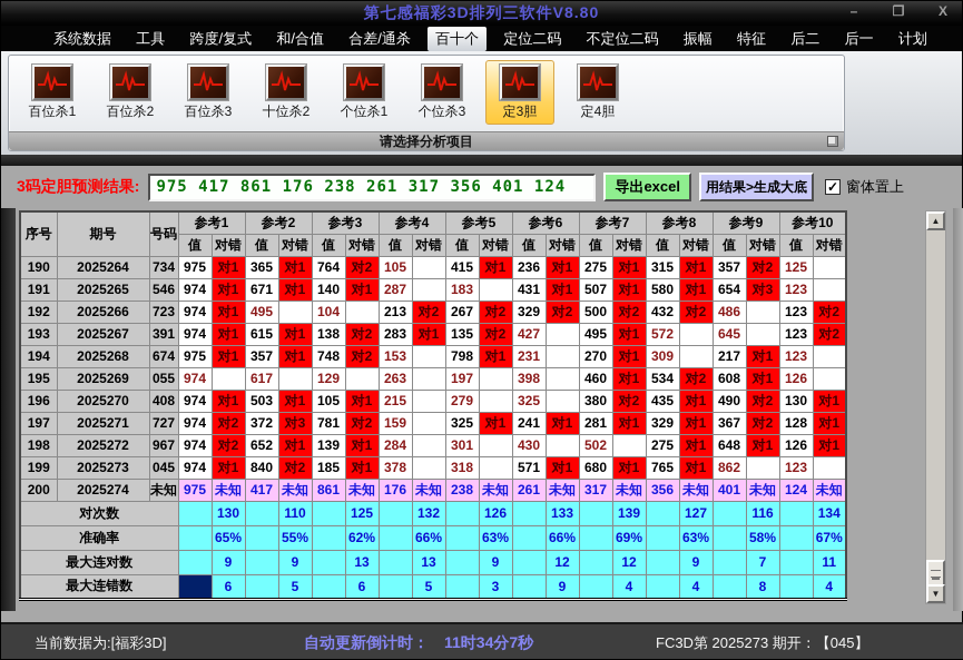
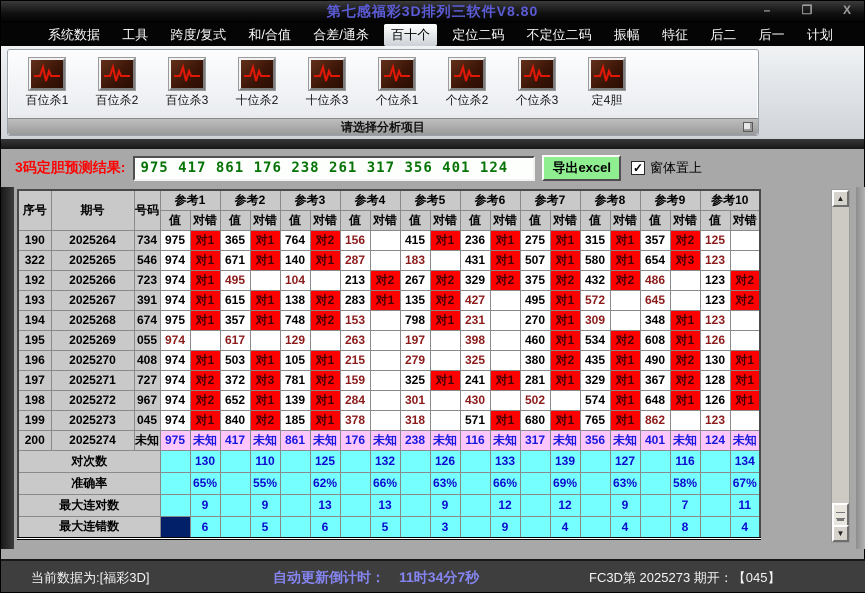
  第七感福彩3D排列三软件V8.80
  –
  ❐
  X
  系统数据
  工具
  跨度/复式
  和/合值
  合差/通杀
  百十个
  定位二码
  不定位二码
  振幅
  特征
  后二
  后一
  计划
  百位杀1
  百位杀2
  百位杀3
  十位杀2
+ 十位杀3
  个位杀1
+ 个位杀2
  个位杀3
- 定3胆
  定4胆
  请选择分析项目
  3码定胆预测结果:
  975 417 861 176 238 261 317 356 401 124
  导出excel
- 用结果>生成大底
  ✓
  窗体置上
  序号	期号	号码	参考1	参考2	参考3	参考4	参考5	参考6	参考7	参考8	参考9	参考10
  值	对错	值	对错	值	对错	值	对错	值	对错	值	对错	值	对错	值	对错	值	对错	值	对错
- 190	2025264	734	975	对1	365	对1	764	对2	105		415	对1	236	对1	275	对1	315	对1	357	对2	125
+ 190	2025264	734	975	对1	365	对1	764	对2	156		415	对1	236	对1	275	对1	315	对1	357	对2	125
- 191	2025265	546	974	对1	671	对1	140	对1	287		183		431	对1	507	对1	580	对1	654	对3	123
+ 322	2025265	546	974	对1	671	对1	140	对1	287		183		431	对1	507	对1	580	对1	654	对3	123
- 192	2025266	723	974	对1	495		104		213	对2	267	对2	329	对2	500	对2	432	对2	486		123	对2
+ 192	2025266	723	974	对1	495		104		213	对2	267	对2	329	对2	375	对2	432	对2	486		123	对2
  193	2025267	391	974	对1	615	对1	138	对2	283	对1	135	对2	427		495	对1	572		645		123	对2
- 194	2025268	674	975	对1	357	对1	748	对2	153		798	对1	231		270	对1	309		217	对1	123
+ 194	2025268	674	975	对1	357	对1	748	对2	153		798	对1	231		270	对1	309		348	对1	123
  195	2025269	055	974		617		129		263		197		398		460	对1	534	对2	608	对1	126
  196	2025270	408	974	对1	503	对1	105	对1	215		279		325		380	对2	435	对1	490	对2	130	对1
  197	2025271	727	974	对2	372	对3	781	对2	159		325	对1	241	对1	281	对1	329	对1	367	对2	128	对1
- 198	2025272	967	974	对2	652	对1	139	对1	284		301		430		502		275	对1	648	对1	126	对1
+ 198	2025272	967	974	对2	652	对1	139	对1	284		301		430		502		574	对1	648	对1	126	对1
  199	2025273	045	974	对1	840	对2	185	对1	378		318		571	对1	680	对1	765	对1	862		123
- 200	2025274	未知	975	未知	417	未知	861	未知	176	未知	238	未知	261	未知	317	未知	356	未知	401	未知	124	未知
+ 200	2025274	未知	975	未知	417	未知	861	未知	176	未知	238	未知	116	未知	317	未知	356	未知	401	未知	124	未知
  对次数		130		110		125		132		126		133		139		127		116		134
  准确率		65%		55%		62%		66%		63%		66%		69%		63%		58%		67%
  最大连对数		9		9		13		13		9		12		12		9		7		11
  最大连错数		6		5		6		5		3		9		4		4		8		4
  ▲
  ▼
  当前数据为:[福彩3D]
  自动更新倒计时： 11时34分7秒
  FC3D第 2025273 期开：【045】
